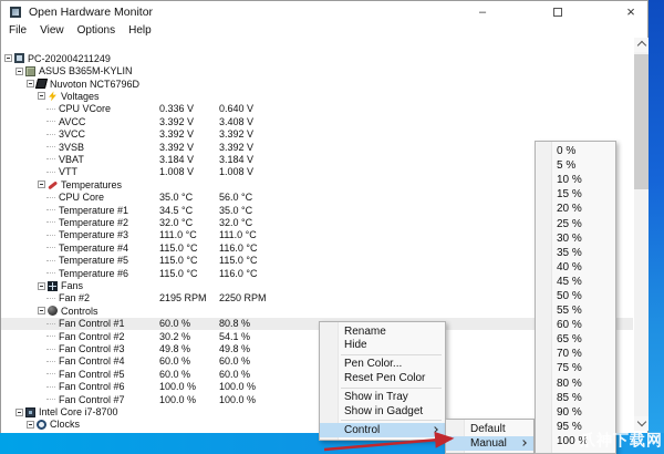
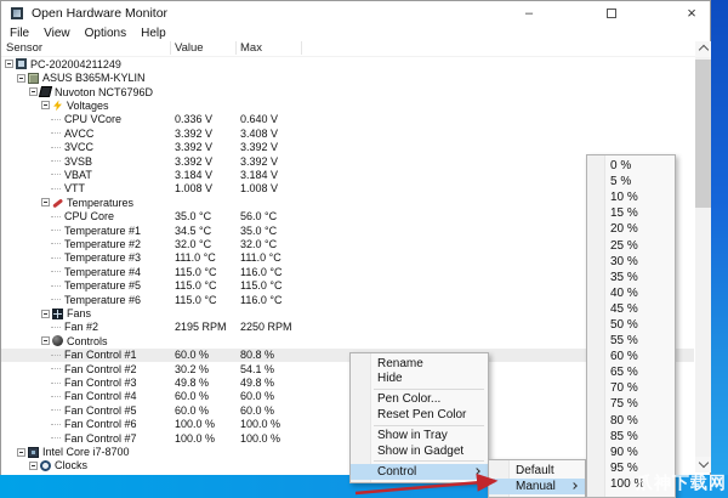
  爪神下载网
  Open Hardware Monitor
  –
  ×
  File
  View
  Options
  Help
+ Sensor
+ Value
+ Max
  PC-202004211249
  ASUS B365M-KYLIN
  Nuvoton NCT6796D
  Voltages
  CPU VCore
  0.336 V
  0.640 V
  AVCC
  3.392 V
  3.408 V
  3VCC
  3.392 V
  3.392 V
  3VSB
  3.392 V
  3.392 V
  VBAT
  3.184 V
  3.184 V
  VTT
  1.008 V
  1.008 V
  Temperatures
  CPU Core
  35.0 °C
  56.0 °C
  Temperature #1
  34.5 °C
  35.0 °C
  Temperature #2
  32.0 °C
  32.0 °C
  Temperature #3
  111.0 °C
  111.0 °C
  Temperature #4
  115.0 °C
  116.0 °C
  Temperature #5
  115.0 °C
  115.0 °C
  Temperature #6
  115.0 °C
  116.0 °C
  Fans
  Fan #2
  2195 RPM
  2250 RPM
  Controls
  Fan Control #1
  60.0 %
  80.8 %
  Fan Control #2
  30.2 %
  54.1 %
  Fan Control #3
  49.8 %
  49.8 %
  Fan Control #4
  60.0 %
  60.0 %
  Fan Control #5
  60.0 %
  60.0 %
  Fan Control #6
  100.0 %
  100.0 %
  Fan Control #7
  100.0 %
  100.0 %
  Intel Core i7-8700
  Clocks
  Rename
  Hide
  Pen Color...
  Reset Pen Color
  Show in Tray
  Show in Gadget
  Control
  Default
  Manual
  0 %
  5 %
  10 %
  15 %
  20 %
  25 %
  30 %
  35 %
  40 %
  45 %
  50 %
  55 %
  60 %
  65 %
  70 %
  75 %
  80 %
  85 %
  90 %
  95 %
  100 %
